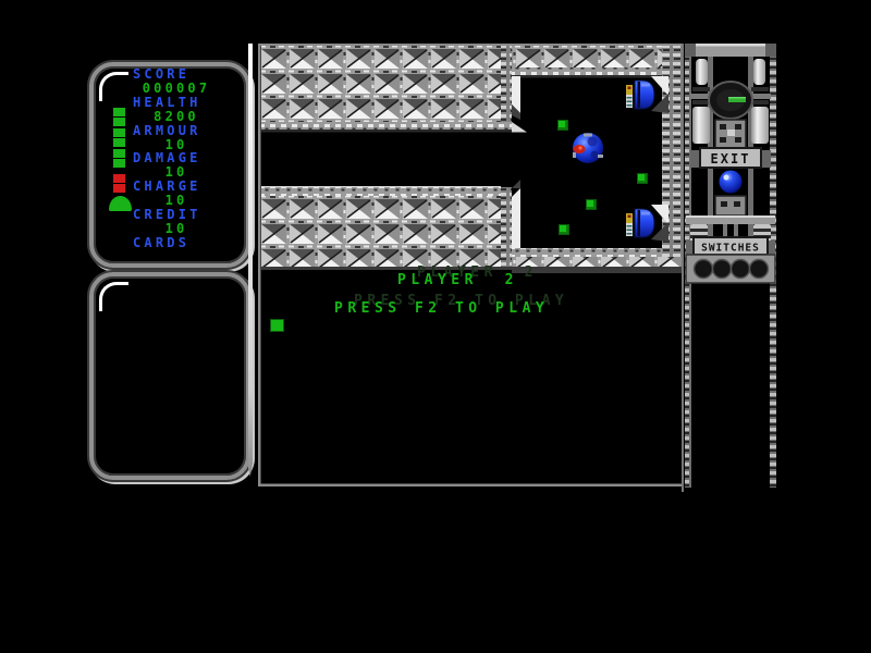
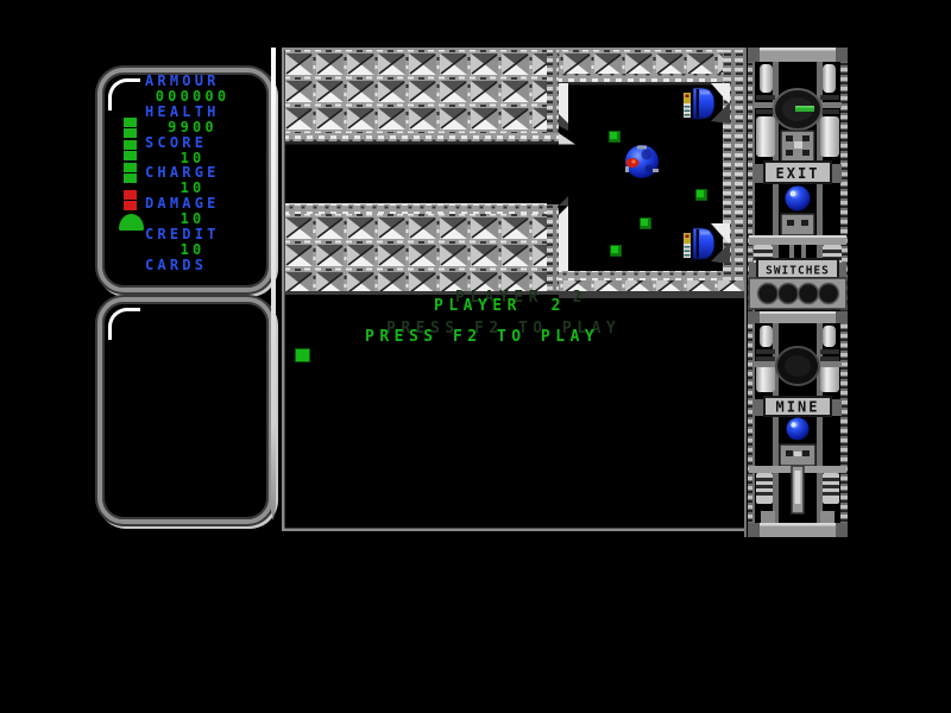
- SCORE
+ ARMOUR
- 000007
+ 000000
  HEALTH
- 8200
+ 9900
- ARMOUR
+ SCORE
  10
- DAMAGE
+ CHARGE
  10
- CHARGE
+ DAMAGE
  10
  CREDIT
  10
  CARDS
  PLAYER 2
  PRESS F2 TO PLAY
  PLAYER 2
  PRESS F2 TO PLAY
  EXIT
  SWITCHES
+ MINE
